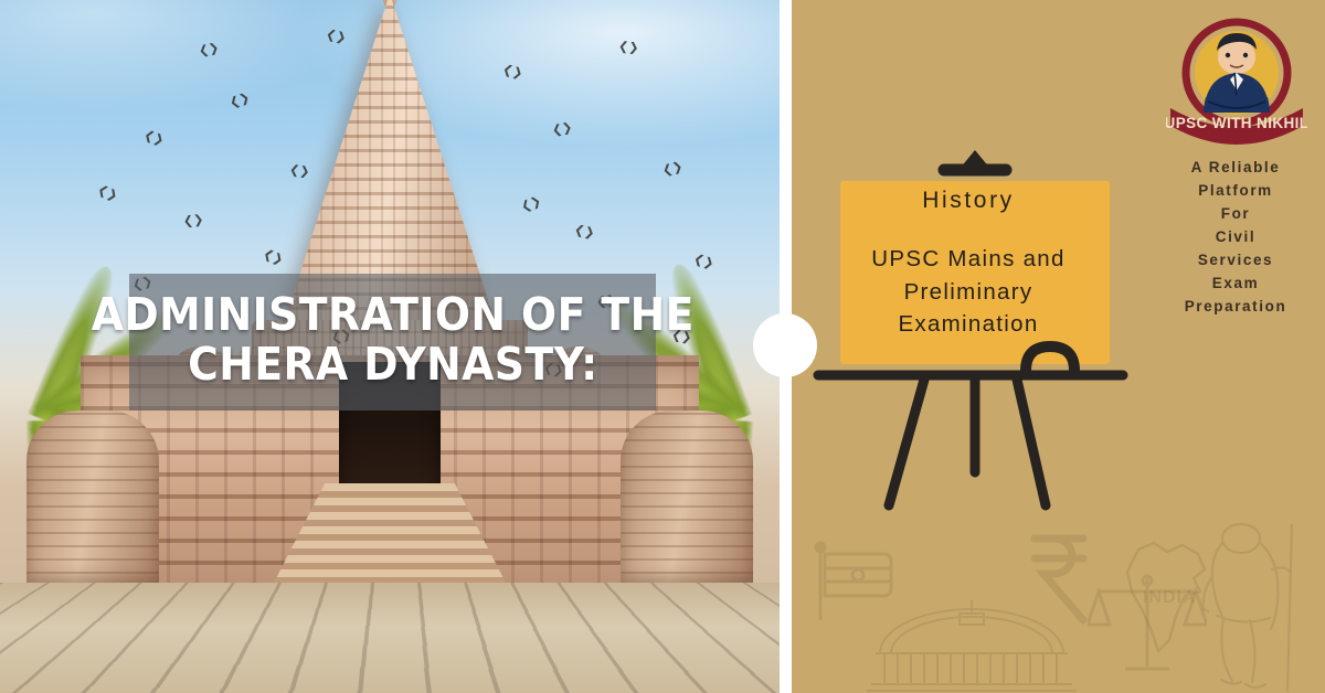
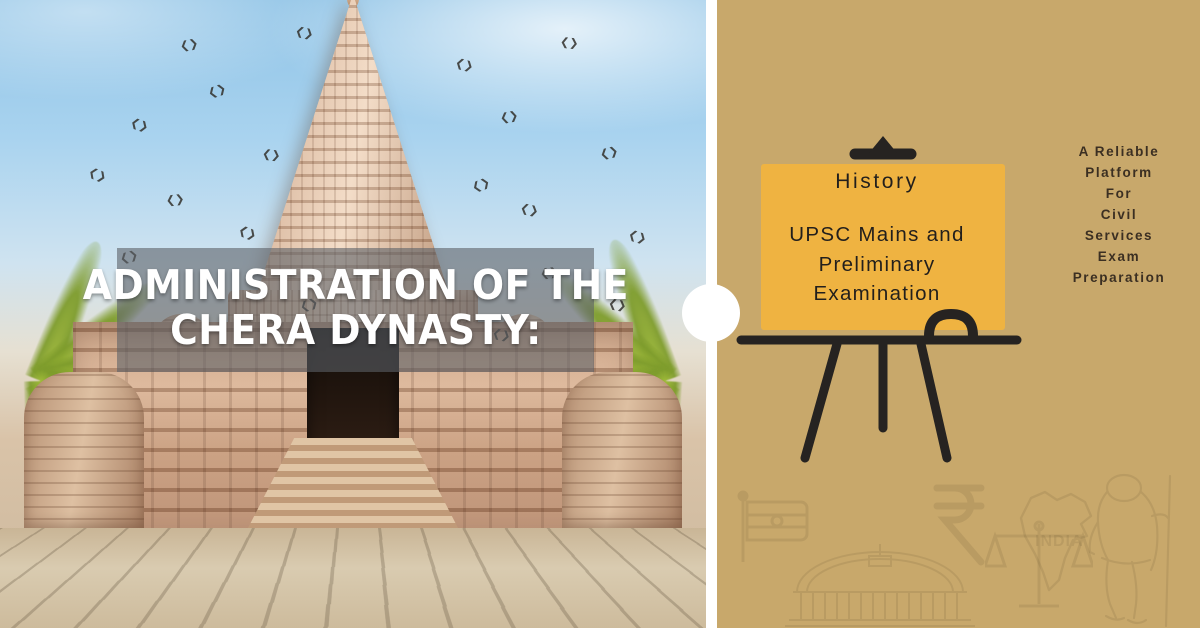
  ADMINISTRATION OF THE
  CHERA DYNASTY:
  INDIA
- UPSC WITH NIKHIL
  A Reliable
  Platform
  For
  Civil
  Services
  Exam
  Preparation
  History
  UPSC Mains and
  Preliminary
  Examination
